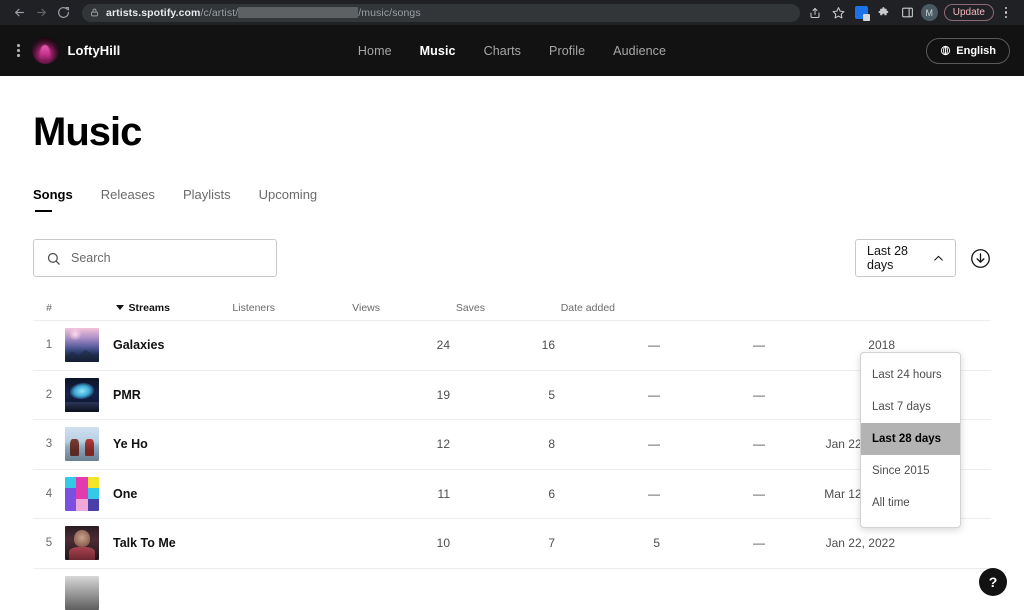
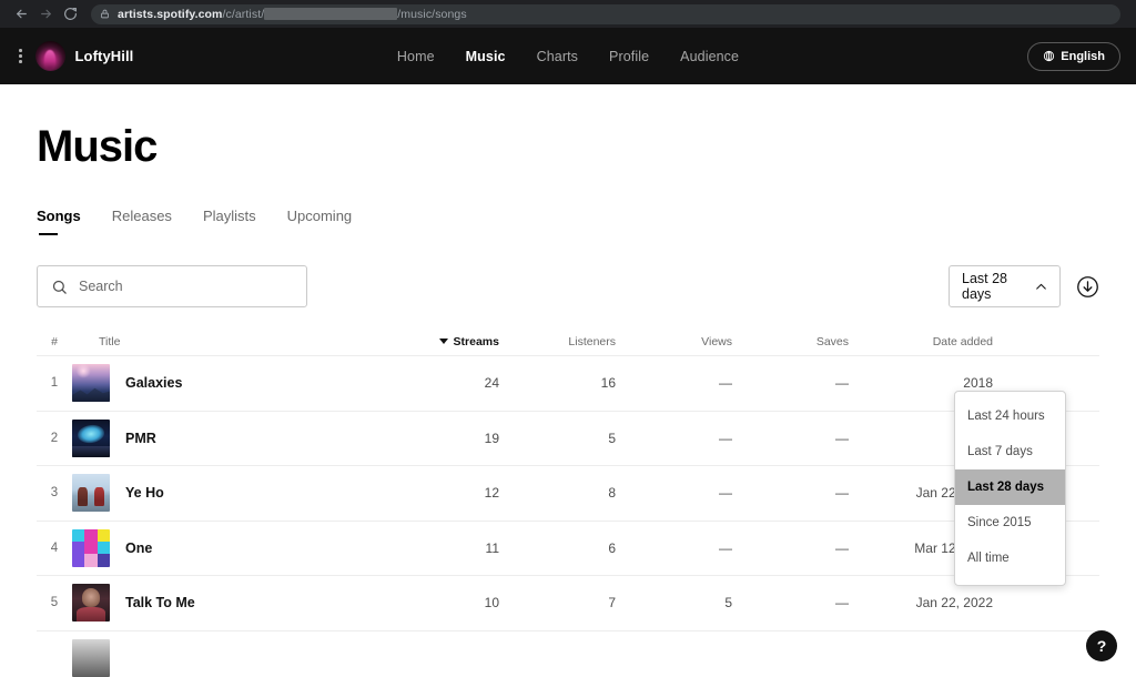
  artists.spotify.com
  /c/artist/
  /music/songs
- M
- Update
  LoftyHill
  Home
  Music
  Charts
  Profile
  Audience
  English
  Music
  Songs
  Releases
  Playlists
  Upcoming
  Search
  Last 28 days
  #
+ Title
  Streams
  Listeners
  Views
  Saves
  Date added
  1
  Galaxies
  24
  16
  —
  —
  2018
  2
  PMR
  19
  5
  —
  —
  3
  Ye Ho
  12
  8
  —
  —
  4
  One
  11
  6
  —
  —
  5
  Talk To Me
  10
  7
  5
  —
  Jan 22, 2022
  Last 24 hours
  Last 7 days
  Last 28 days
  Since 2015
  All time
  ?
